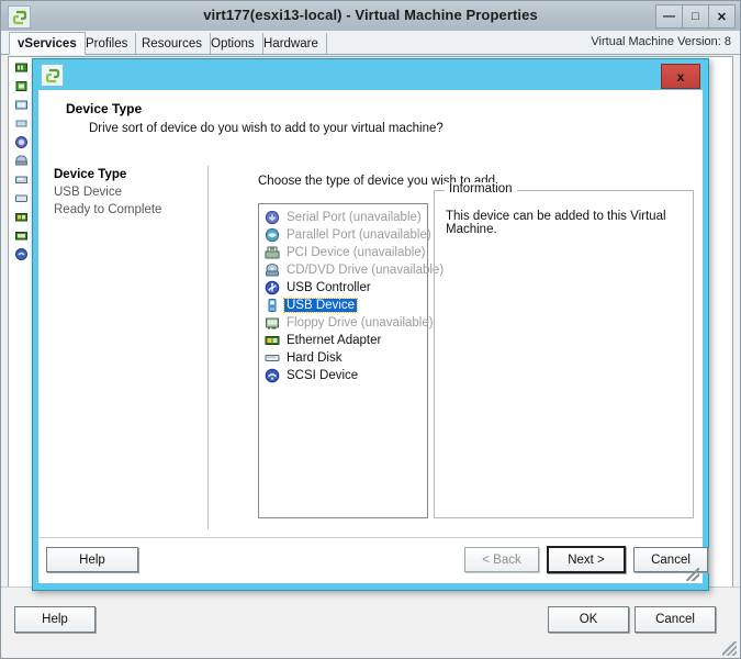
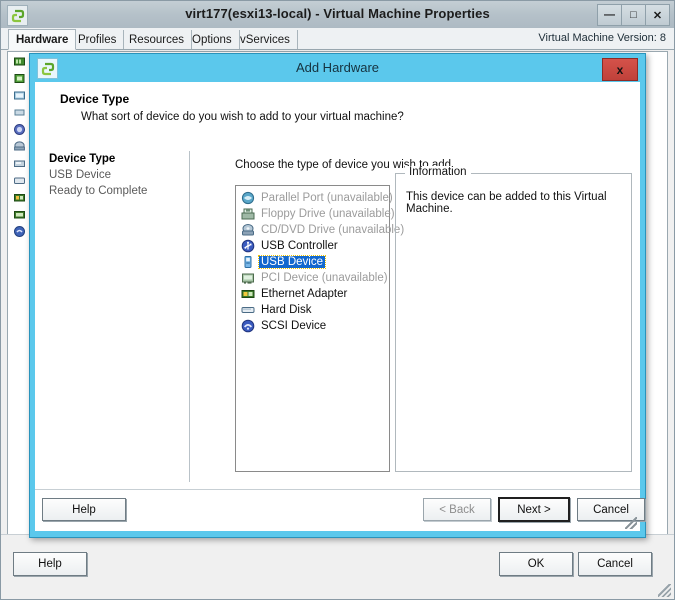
  virt177(esxi13-local) - Virtual Machine Properties
  —
  □
  ✕
- vServices
+ Hardware
  Profiles
  Resources
  Options
- Hardware
+ vServices
  Virtual Machine Version: 8
  Help
  OK
  Cancel
+ Add Hardware
  x
  Device Type
- Drive sort of device do you wish to add to your virtual machine?
+ What sort of device do you wish to add to your virtual machine?
  Device Type
  USB Device
  Ready to Complete
  Choose the type of device you wish to add.
- Serial Port (unavailable)
  Parallel Port (unavailable)
- PCI Device (unavailable)
+ Floppy Drive (unavailable)
  CD/DVD Drive (unavailable)
  USB Controller
  USB Device
- Floppy Drive (unavailable)
+ PCI Device (unavailable)
  Ethernet Adapter
  Hard Disk
  SCSI Device
  Information
  This device can be added to this Virtual Machine.
  Help
  < Back
  Next >
  Cancel
